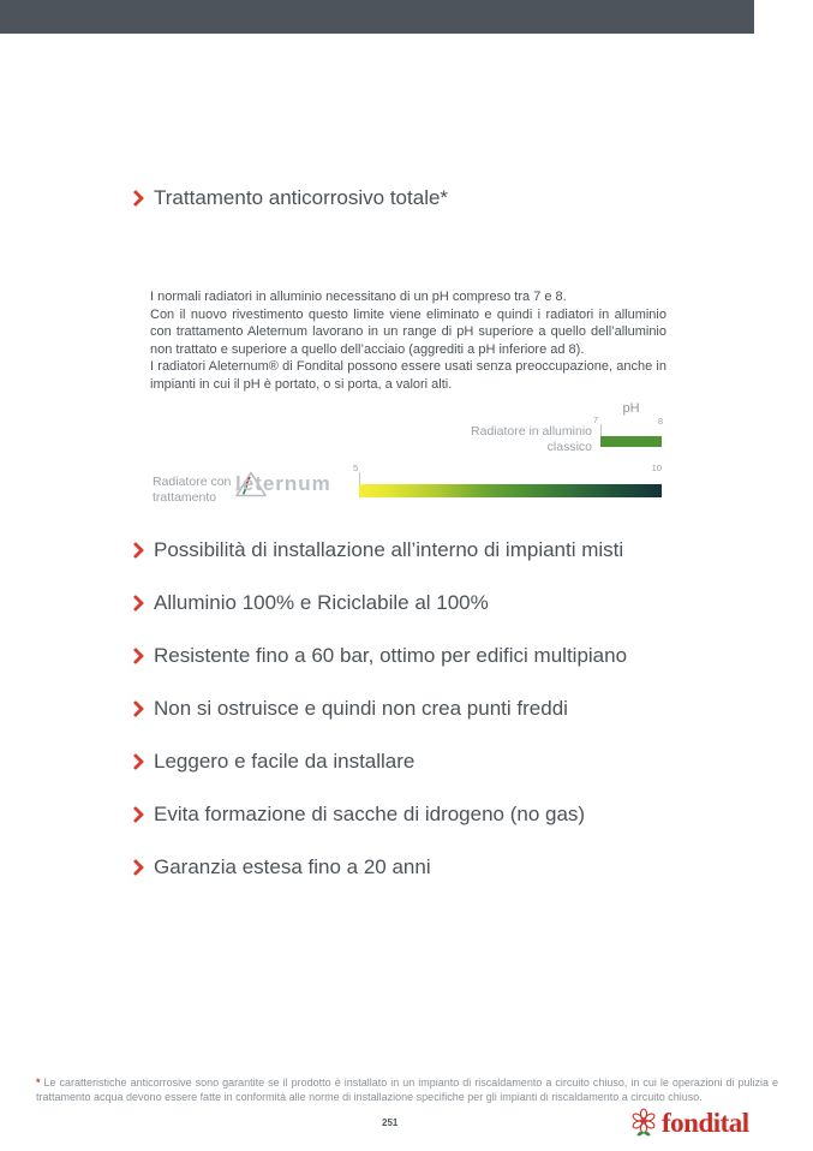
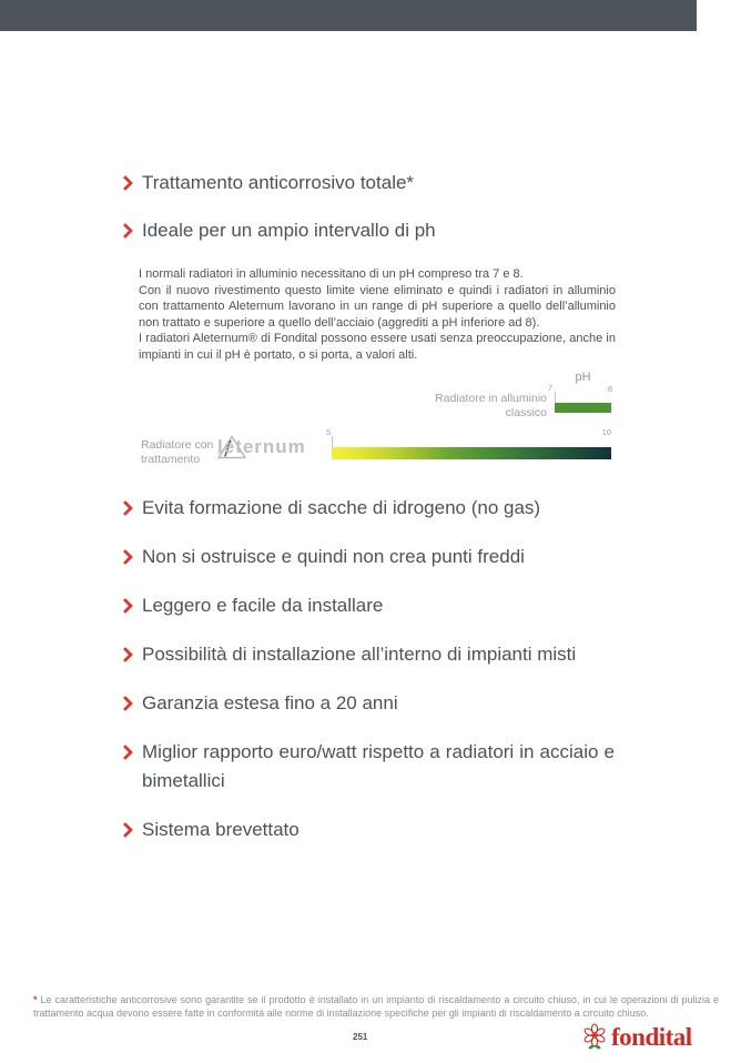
  Trattamento anticorrosivo totale*
+ Ideale per un ampio intervallo di ph
  I normali radiatori in alluminio necessitano di un pH compreso tra 7 e 8.
  Con il nuovo rivestimento questo limite viene eliminato e quindi i radiatori in alluminio con trattamento Aleternum lavorano in un range di pH superiore a quello dell’alluminio non trattato e superiore a quello dell’acciaio (aggrediti a pH inferiore ad 8).
  I radiatori Aleternum® di Fondital possono essere usati senza preoccupazione, anche in impianti in cui il pH è portato, o si porta, a valori alti.
  pH
  Radiatore in alluminio classico
  7
  8
  Radiatore con trattamento
  leternum
  5
  10
- Possibilità di installazione all’interno di impianti misti
+ Evita formazione di sacche di idrogeno (no gas)
- Alluminio 100% e Riciclabile al 100%
- Resistente fino a 60 bar, ottimo per edifici multipiano
  Non si ostruisce e quindi non crea punti freddi
  Leggero e facile da installare
- Evita formazione di sacche di idrogeno (no gas)
+ Possibilità di installazione all’interno di impianti misti
  Garanzia estesa fino a 20 anni
+ Miglior rapporto euro/watt rispetto a radiatori in acciaio e bimetallici
+ Sistema brevettato
  * Le caratteristiche anticorrosive sono garantite se il prodotto è installato in un impianto di riscaldamento a circuito chiuso, in cui le operazioni di pulizia e trattamento acqua devono essere fatte in conformità alle norme di installazione specifiche per gli impianti di riscaldamento a circuito chiuso.
  251
  fondital
